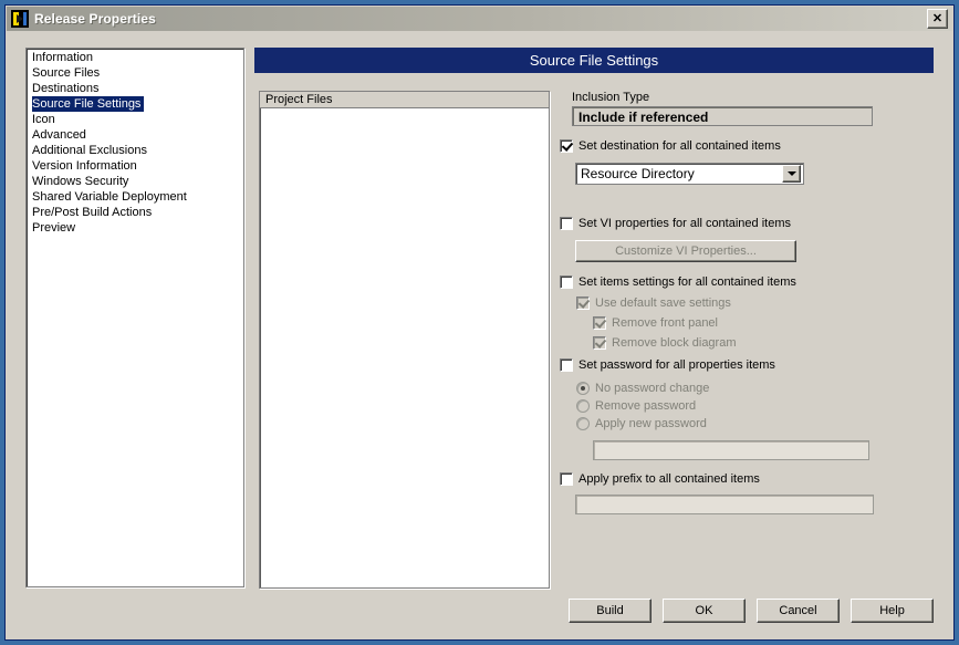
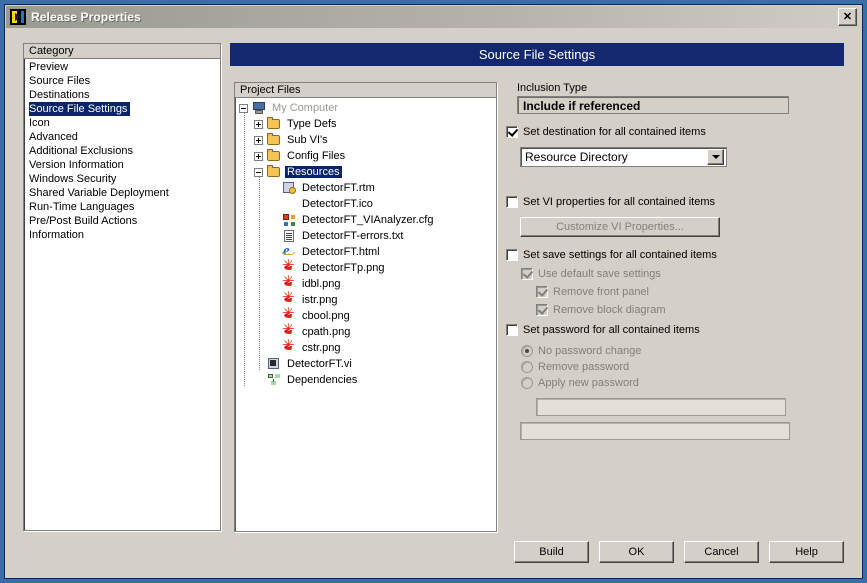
  Release Properties
  ✕
+ Category
- Information
+ Preview
  Source Files
  Destinations
  Source File Settings
  Icon
  Advanced
  Additional Exclusions
  Version Information
  Windows Security
  Shared Variable Deployment
+ Run-Time Languages
  Pre/Post Build Actions
- Preview
+ Information
  Source File Settings
  Project Files
+ My Computer
+ Type Defs
+ Sub VI's
+ Config Files
+ Resources
+ DetectorFT.rtm
+ DetectorFT.ico
+ DetectorFT_VIAnalyzer.cfg
+ DetectorFT-errors.txt
+ DetectorFT.html
+ DetectorFTp.png
+ idbl.png
+ istr.png
+ cbool.png
+ cpath.png
+ cstr.png
+ DetectorFT.vi
+ Dependencies
  Inclusion Type
  Include if referenced
  Set destination for all contained items
  Resource Directory
  Set VI properties for all contained items
  Customize VI Properties...
- Set items settings for all contained items
+ Set save settings for all contained items
  Use default save settings
  Remove front panel
  Remove block diagram
- Set password for all properties items
+ Set password for all contained items
  No password change
  Remove password
  Apply new password
- Apply prefix to all contained items
  Build
  OK
  Cancel
  Help
